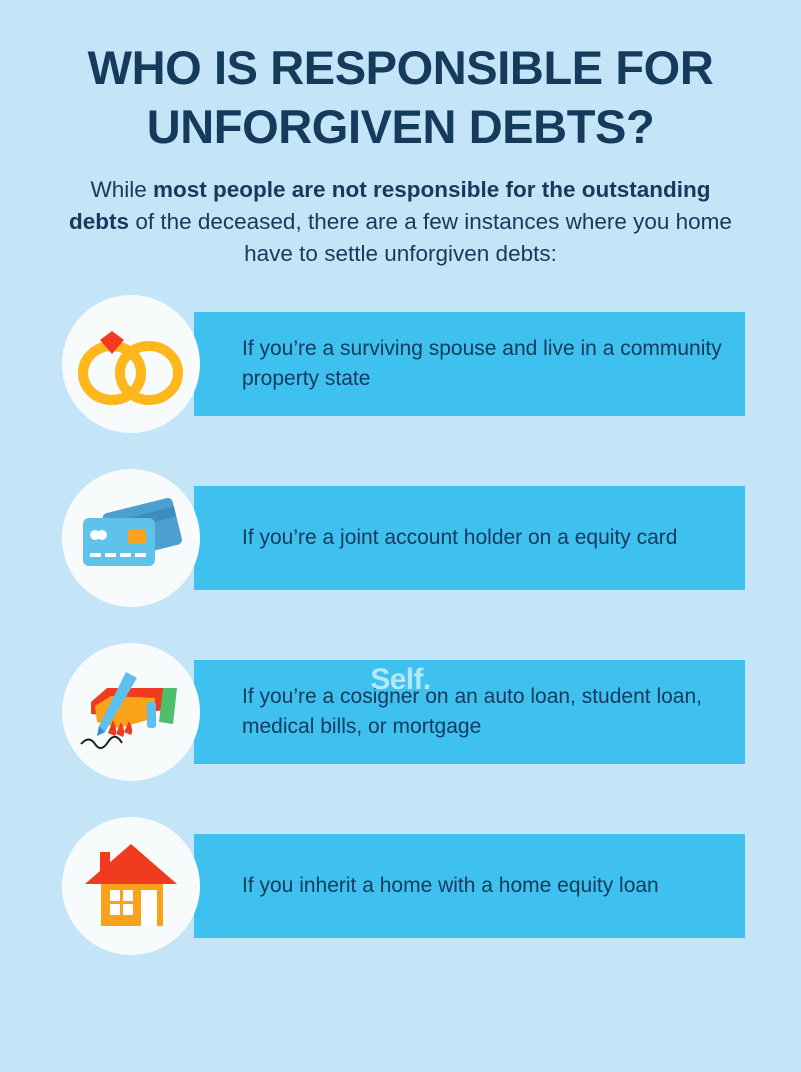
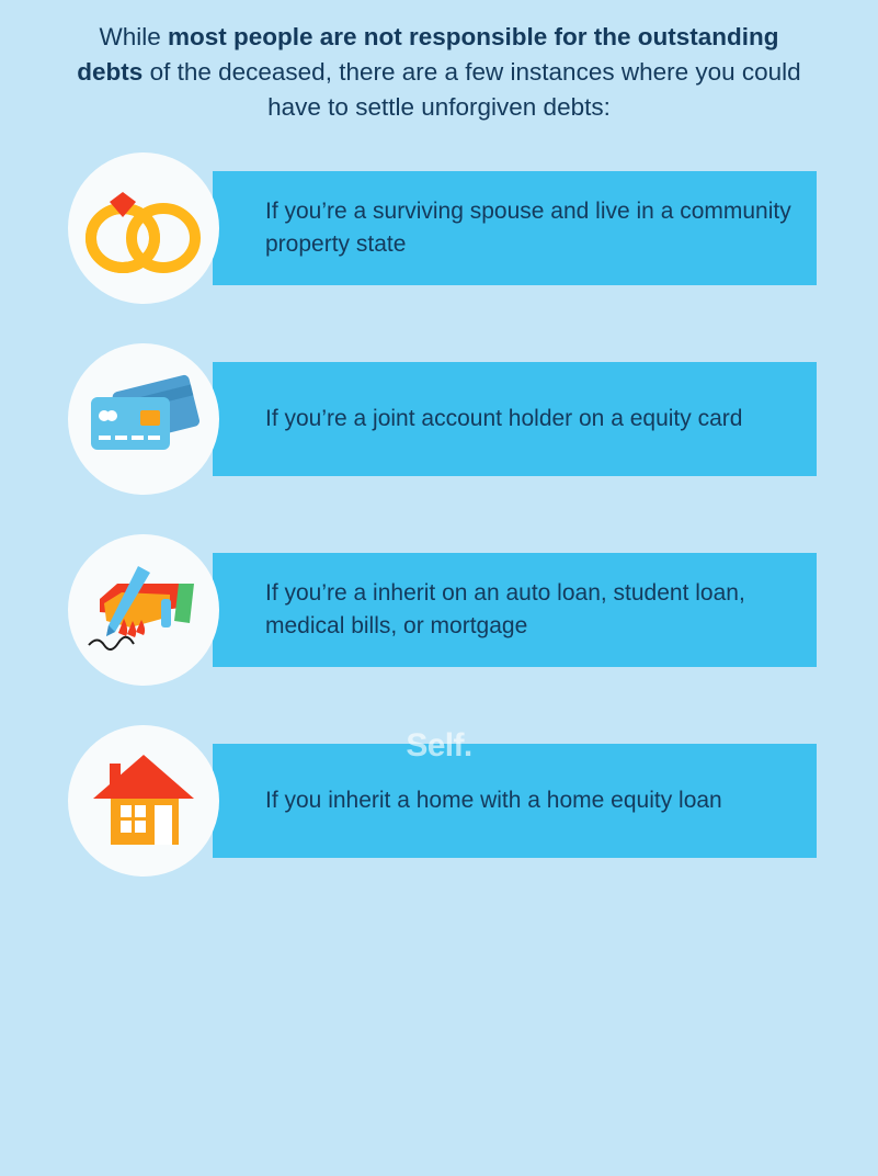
- WHO IS RESPONSIBLE FOR UNFORGIVEN DEBTS?
- While most people are not responsible for the outstanding debts of the deceased, there are a few instances where you home have to settle unforgiven debts:
+ While most people are not responsible for the outstanding debts of the deceased, there are a few instances where you could have to settle unforgiven debts:
  If you’re a surviving spouse and live in a community property state
  If you’re a joint account holder on a equity card
- If you’re a cosigner on an auto loan, student loan, medical bills, or mortgage
+ If you’re a inherit on an auto loan, student loan, medical bills, or mortgage
  If you inherit a home with a home equity loan
  Self.
